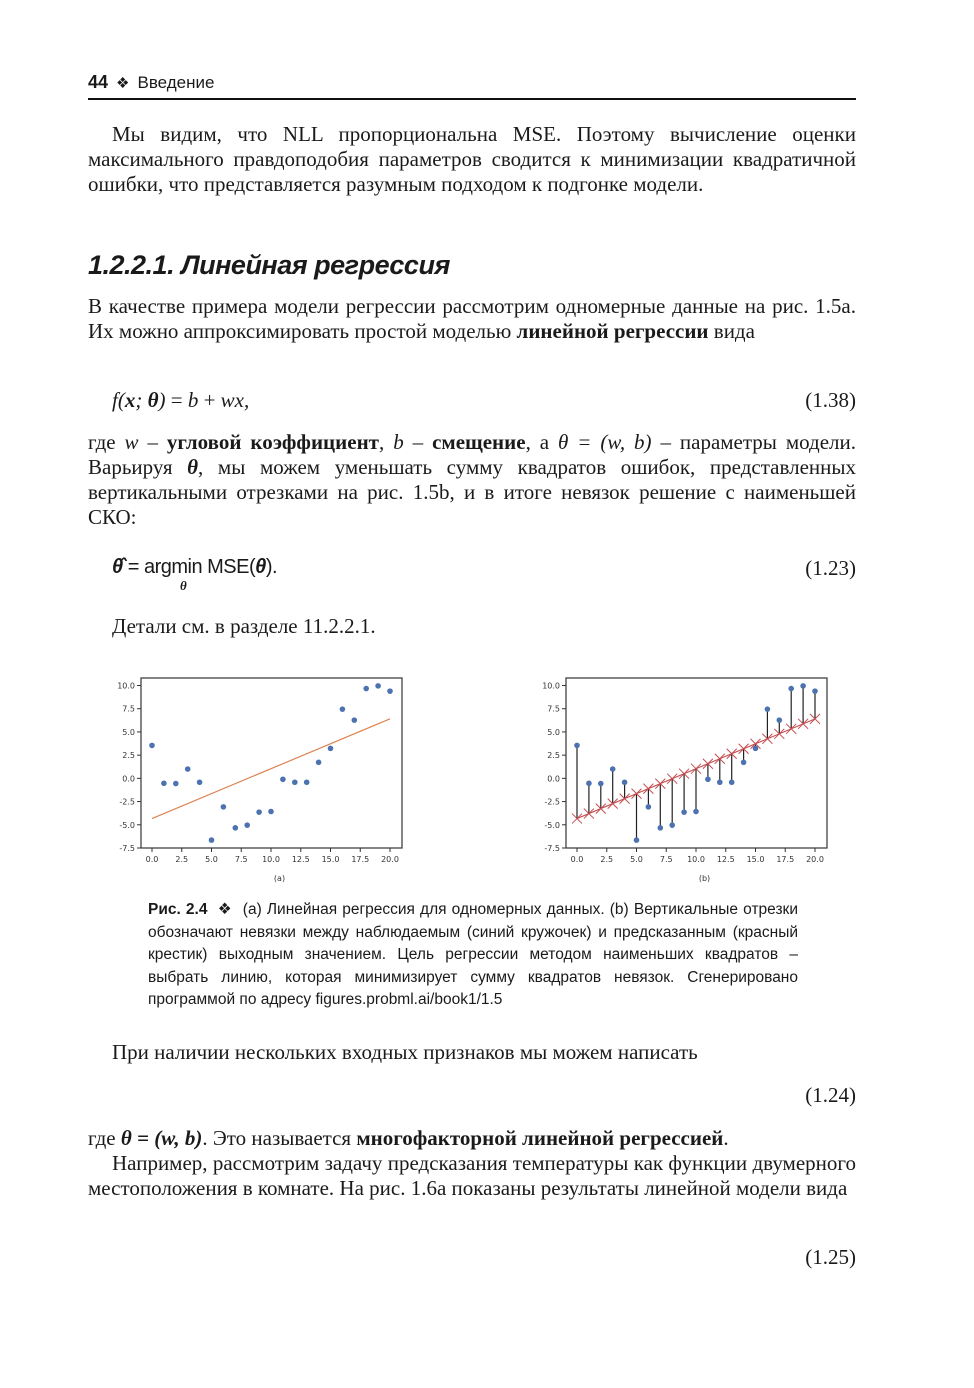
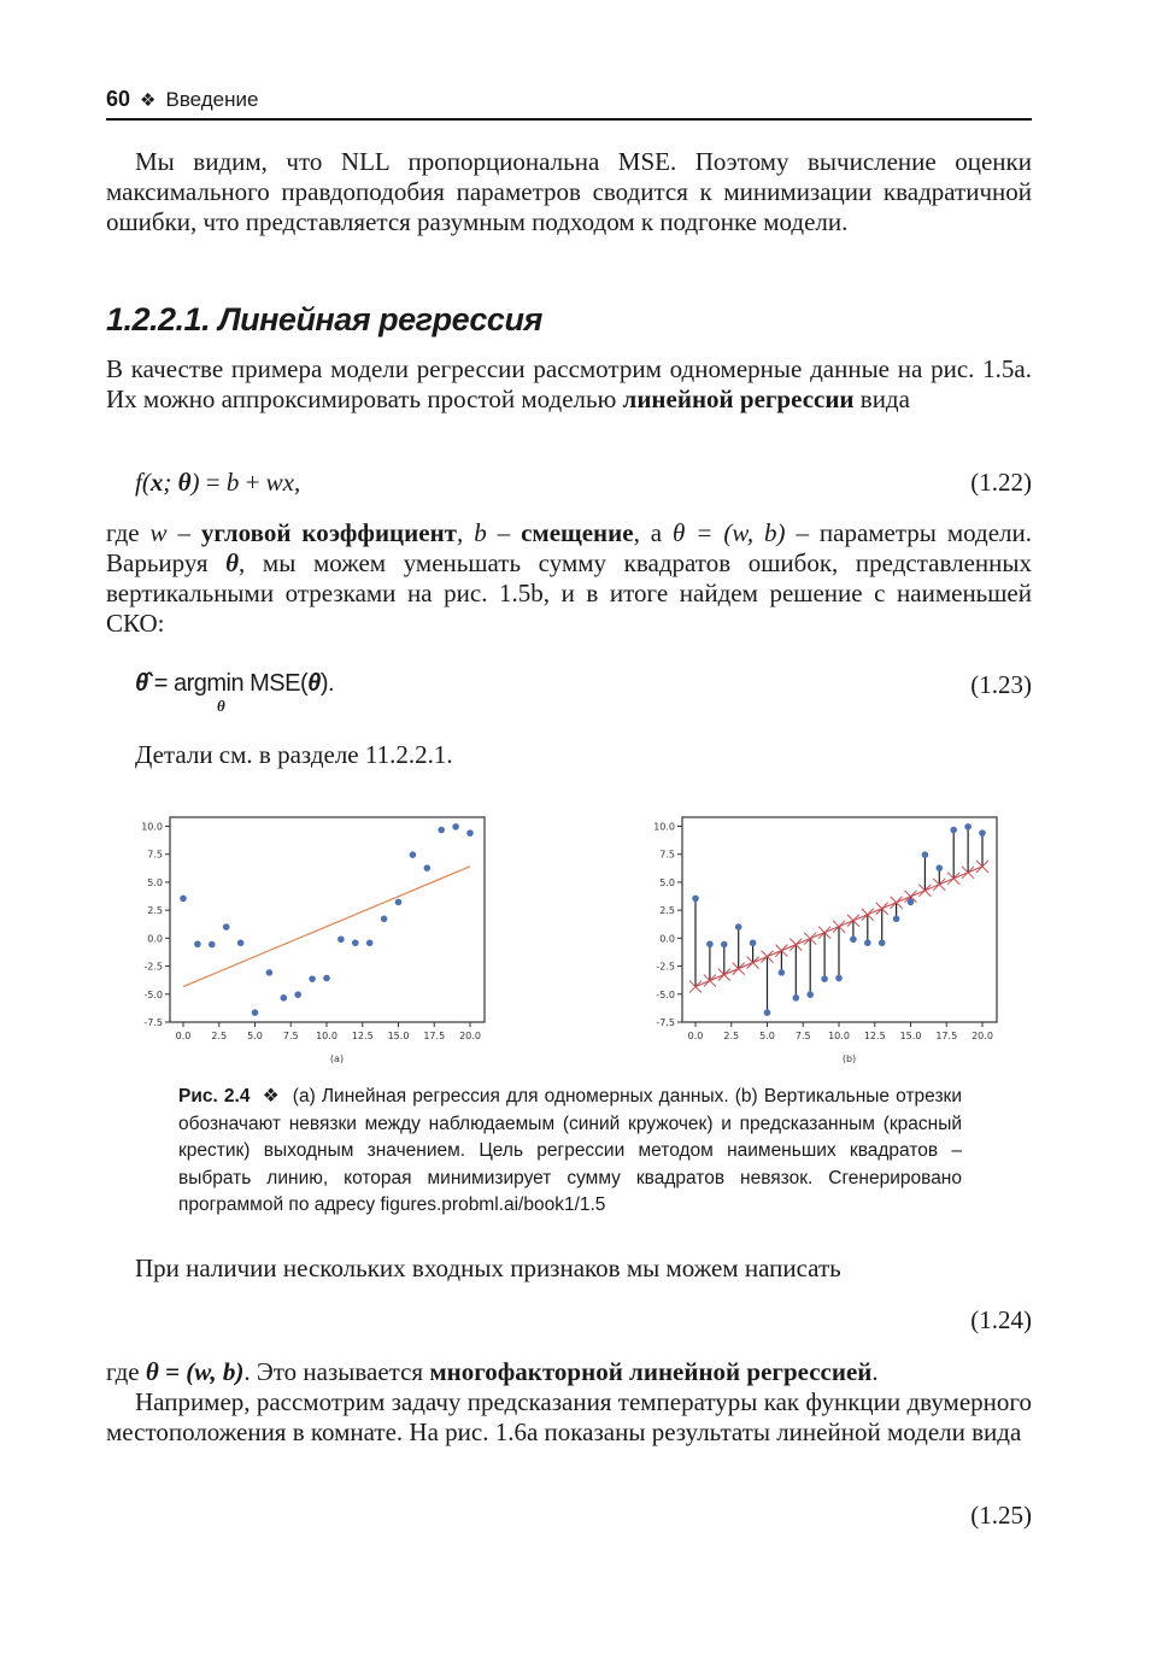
- 44 ❖ Введение
+ 60 ❖ Введение
  Мы видим, что NLL пропорциональна MSE. Поэтому вычисление оценки максимального правдоподобия параметров сводится к минимизации квадратичной ошибки, что представляется разумным подходом к подгонке модели.
  1.2.2.1. Линейная регрессия
  В качестве примера модели регрессии рассмотрим одномерные данные на рис. 1.5a. Их можно аппроксимировать простой моделью линейной регрессии вида
  f(x; θ) = b + wx,
- (1.38)
+ (1.22)
- где w – угловой коэффициент, b – смещение, а θ = (w, b) – параметры модели. Варьируя θ, мы можем уменьшать сумму квадратов ошибок, представленных вертикальными отрезками на рис. 1.5b, и в итоге невязок решение с наименьшей СКО:
+ где w – угловой коэффициент, b – смещение, а θ = (w, b) – параметры модели. Варьируя θ, мы можем уменьшать сумму квадратов ошибок, представленных вертикальными отрезками на рис. 1.5b, и в итоге найдем решение с наименьшей СКО:
  θ̂ = argmin MSE(θ).
  θ
  (1.23)
  Детали см. в разделе 11.2.2.1.
  0.0
  2.5
  5.0
  7.5
  10.0
  12.5
  15.0
  17.5
  20.0
  10.0
  7.5
  5.0
  2.5
  0.0
  -2.5
  -5.0
  -7.5
  (a)
  0.0
  2.5
  5.0
  7.5
  10.0
  12.5
  15.0
  17.5
  20.0
  10.0
  7.5
  5.0
  2.5
  0.0
  -2.5
  -5.0
  -7.5
  (b)
  Рис. 2.4 ❖ (a) Линейная регрессия для одномерных данных. (b) Вертикальные отрезки обозначают невязки между наблюдаемым (синий кружочек) и предсказанным (красный крестик) выходным значением. Цель регрессии методом наименьших квадратов – выбрать линию, которая минимизирует сумму квадратов невязок. Сгенерировано программой по адресу figures.probml.ai/book1/1.5
  При наличии нескольких входных признаков мы можем написать
  (1.24)
  где θ = (w, b). Это называется многофакторной линейной регрессией.
  Например, рассмотрим задачу предсказания температуры как функции двумерного местоположения в комнате. На рис. 1.6a показаны результаты линейной модели вида
  (1.25)
